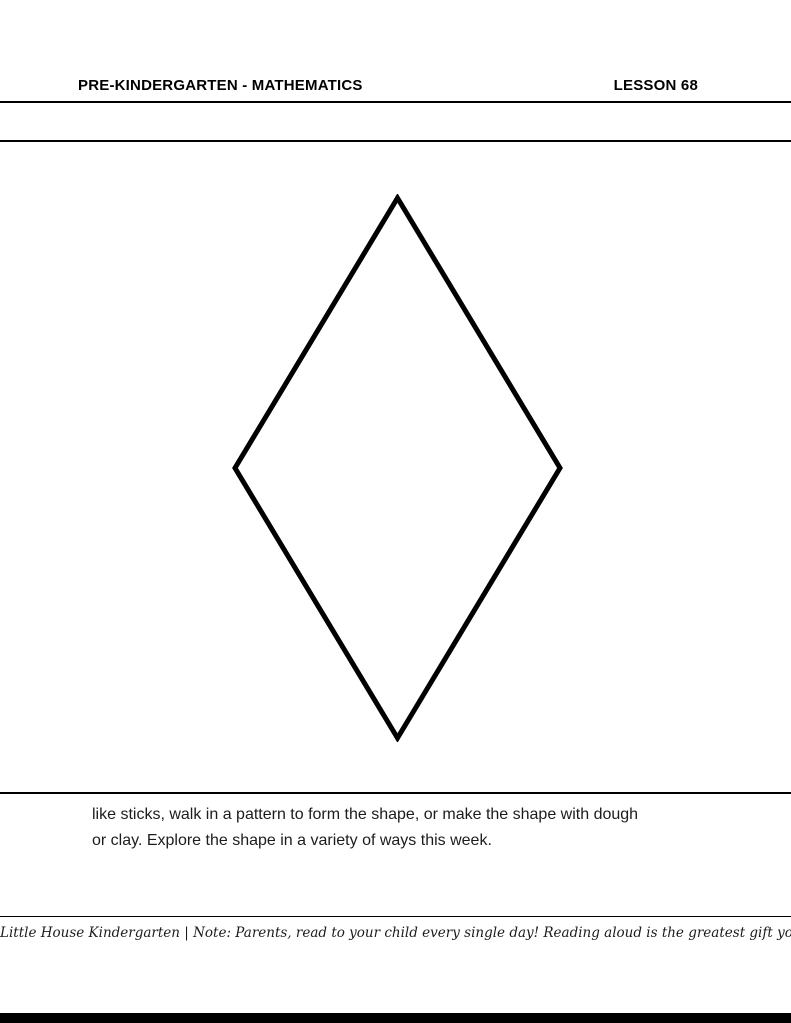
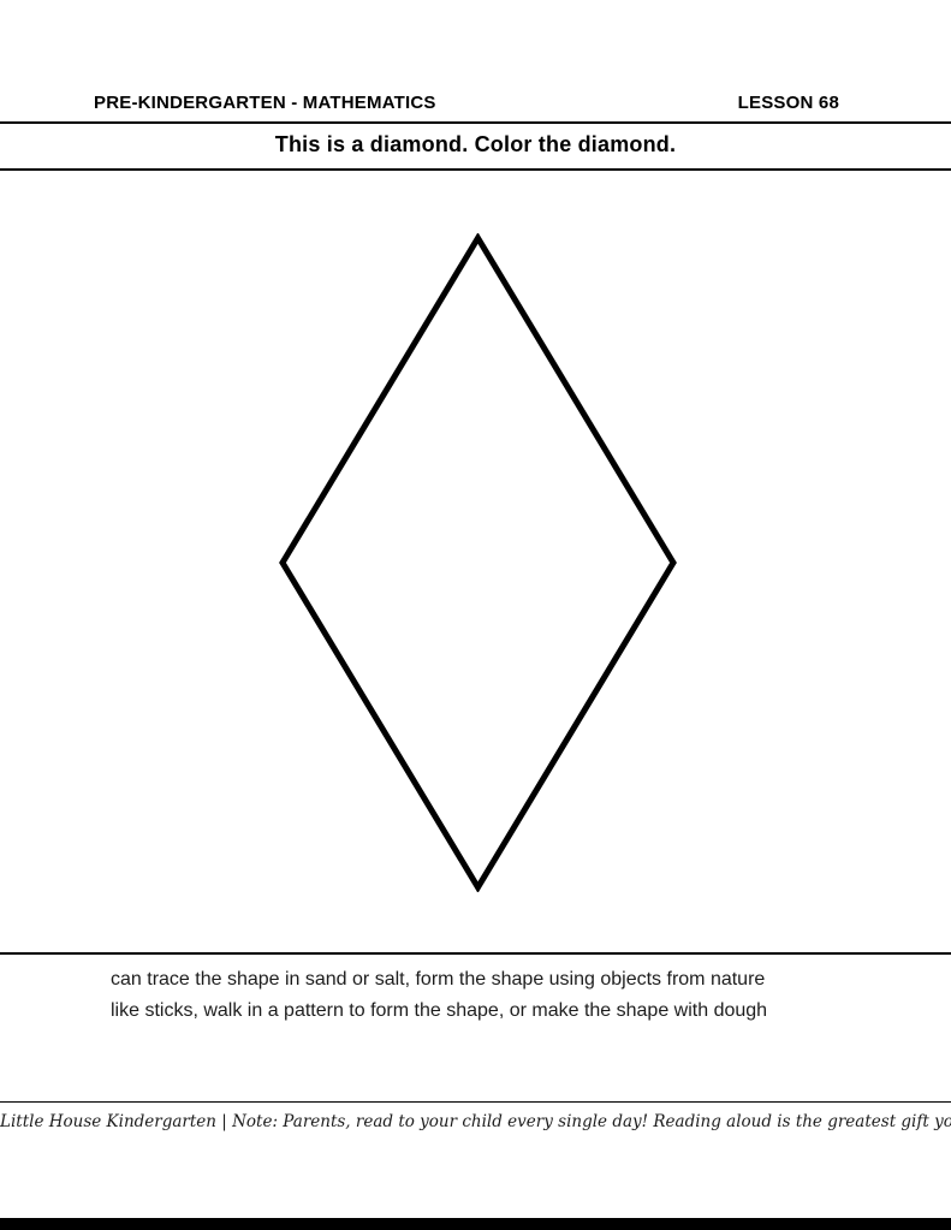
  PRE-KINDERGARTEN - MATHEMATICS
  LESSON 68
+ This is a diamond. Color the diamond.
+ can trace the shape in sand or salt, form the shape using objects from nature
  like sticks, walk in a pattern to form the shape, or make the shape with dough
- or clay. Explore the shape in a variety of ways this week.
  Little House Kindergarten | Note: Parents, read to your child every single day! Reading aloud is the greatest gift yo
